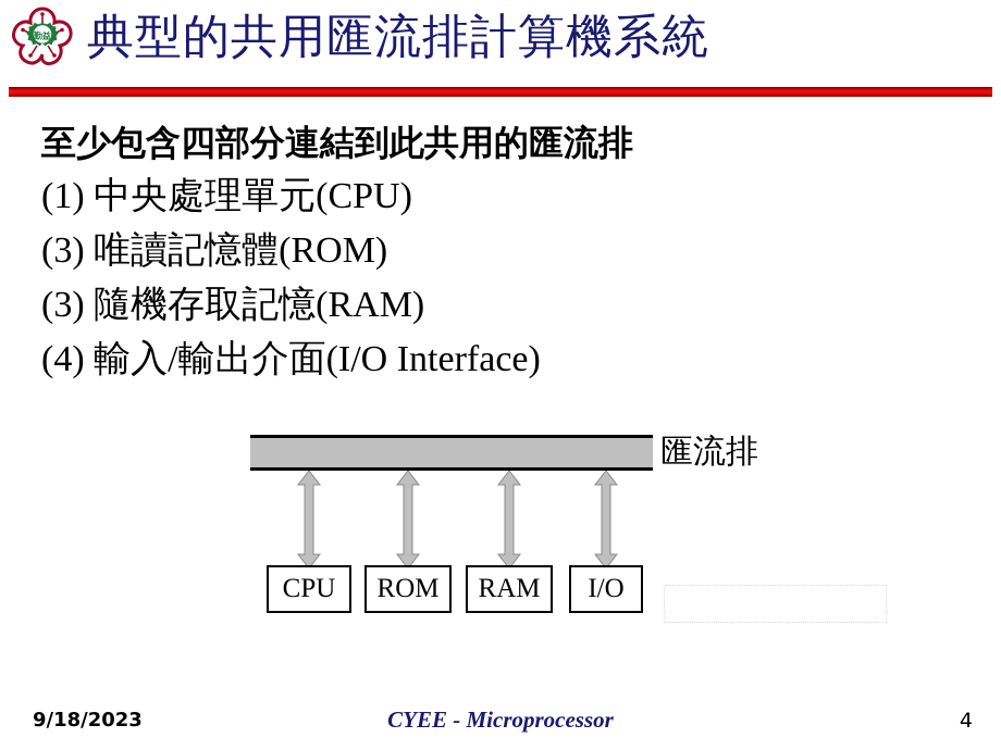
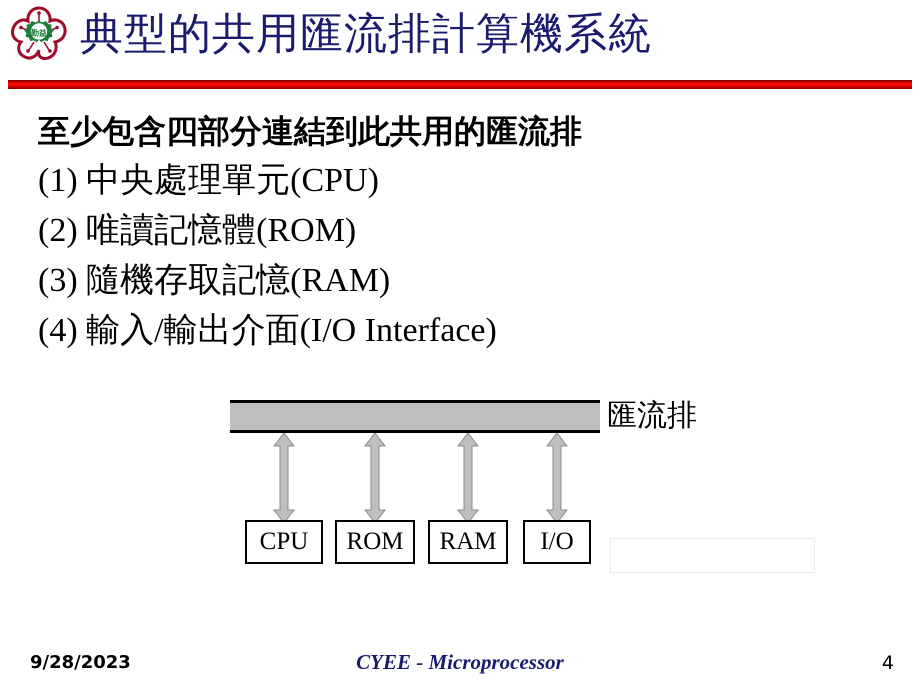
  勤益
  典型的共用匯流排計算機系統
  至少包含四部分連結到此共用的匯流排
  (1) 中央處理單元(CPU)
- (3) 唯讀記憶體(ROM)
+ (2) 唯讀記憶體(ROM)
  (3) 隨機存取記憶(RAM)
  (4) 輸入/輸出介面(I/O Interface)
  匯流排
  CPU
  ROM
  RAM
  I/O
- 9/18/2023
+ 9/28/2023
  CYEE - Microprocessor
  4
